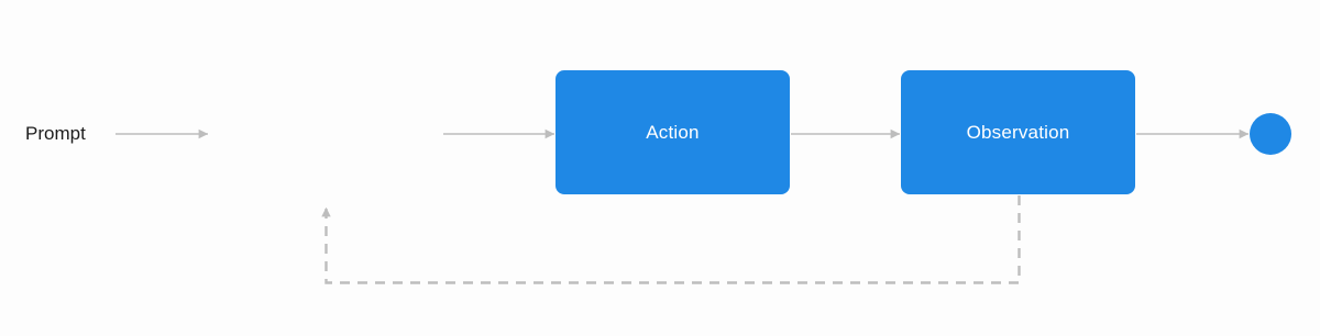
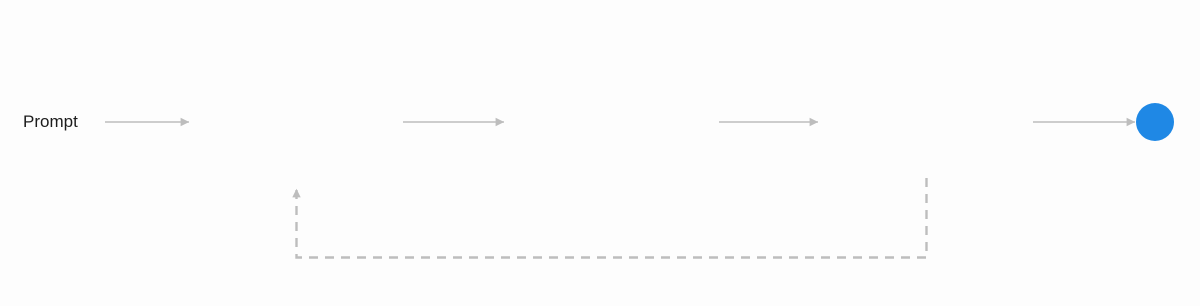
  Prompt
- Action
- Observation
